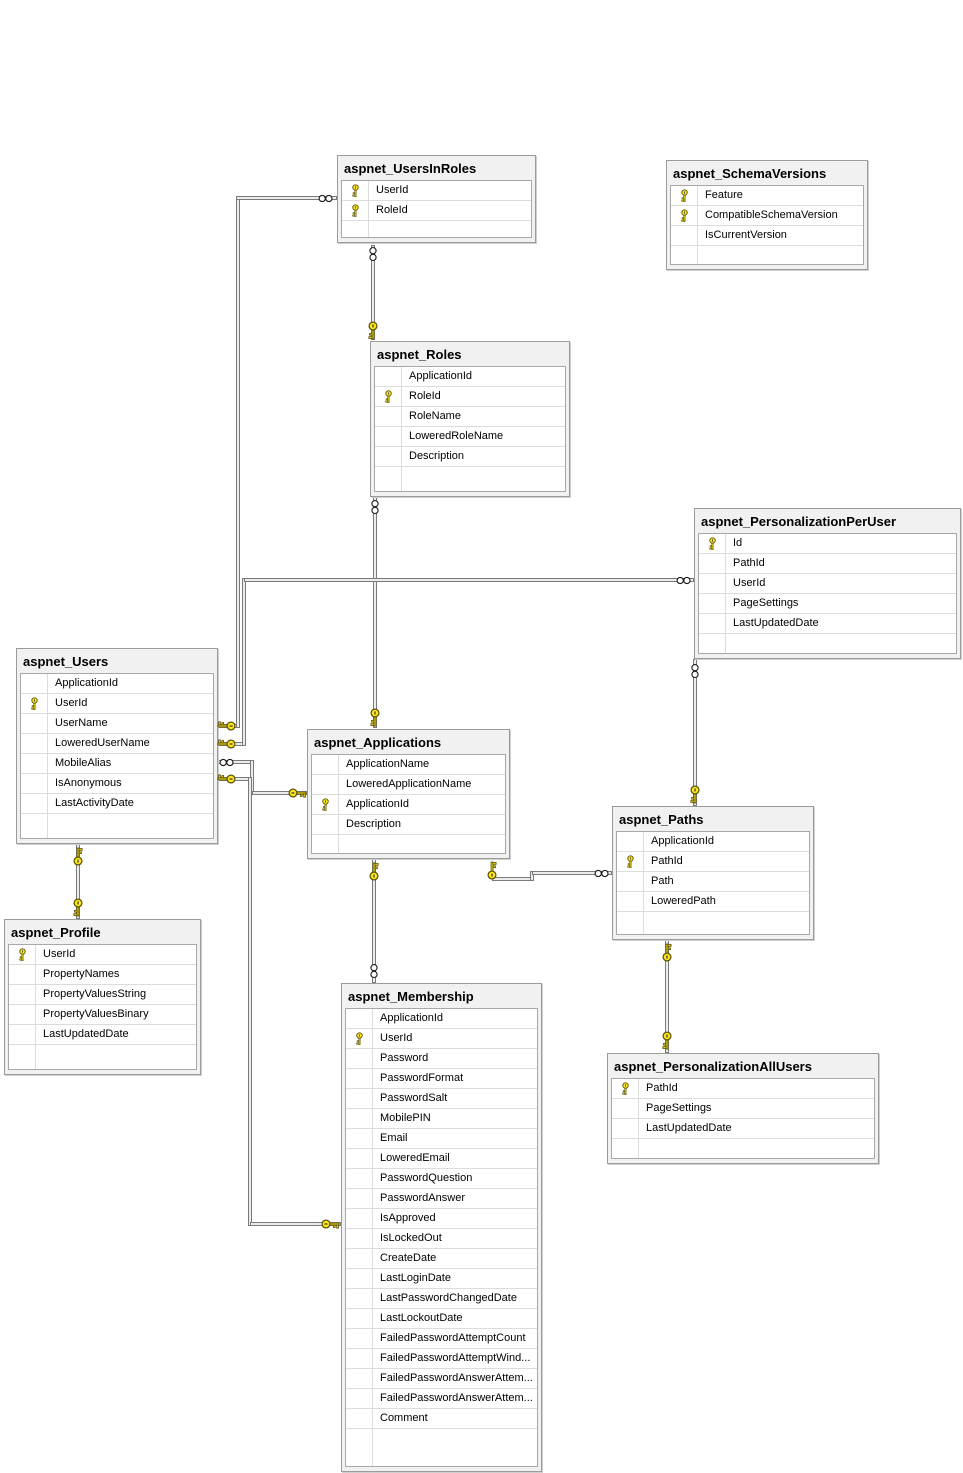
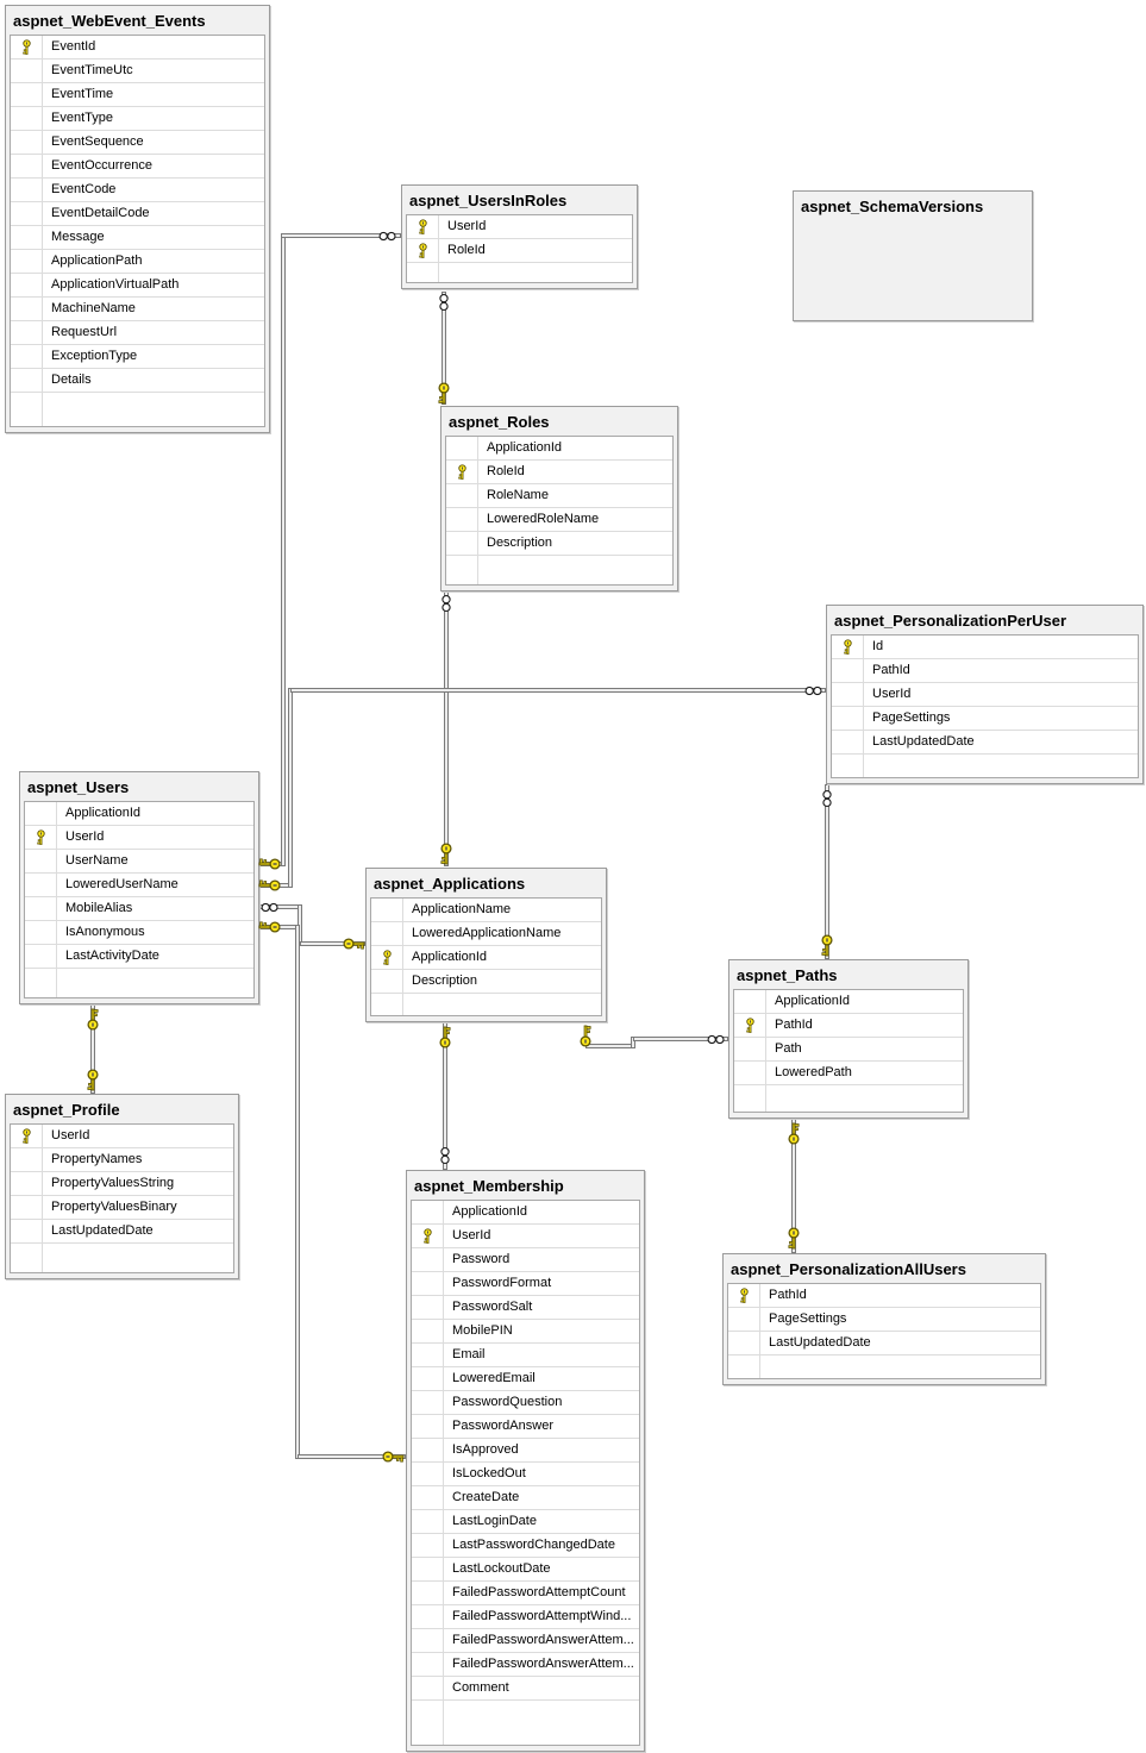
+ aspnet_WebEvent_Events
+ EventId
+ EventTimeUtc
+ EventTime
+ EventType
+ EventSequence
+ EventOccurrence
+ EventCode
+ EventDetailCode
+ Message
+ ApplicationPath
+ ApplicationVirtualPath
+ MachineName
+ RequestUrl
+ ExceptionType
+ Details
  aspnet_UsersInRoles
  UserId
  RoleId
  aspnet_SchemaVersions
- Feature
- CompatibleSchemaVersion
- IsCurrentVersion
  aspnet_Roles
  ApplicationId
  RoleId
  RoleName
  LoweredRoleName
  Description
  aspnet_PersonalizationPerUser
  Id
  PathId
  UserId
  PageSettings
  LastUpdatedDate
  aspnet_Users
  ApplicationId
  UserId
  UserName
  LoweredUserName
  MobileAlias
  IsAnonymous
  LastActivityDate
  aspnet_Applications
  ApplicationName
  LoweredApplicationName
  ApplicationId
  Description
  aspnet_Paths
  ApplicationId
  PathId
  Path
  LoweredPath
  aspnet_Profile
  UserId
  PropertyNames
  PropertyValuesString
  PropertyValuesBinary
  LastUpdatedDate
  aspnet_Membership
  ApplicationId
  UserId
  Password
  PasswordFormat
  PasswordSalt
  MobilePIN
  Email
  LoweredEmail
  PasswordQuestion
  PasswordAnswer
  IsApproved
  IsLockedOut
  CreateDate
  LastLoginDate
  LastPasswordChangedDate
  LastLockoutDate
  FailedPasswordAttemptCount
  FailedPasswordAttemptWind...
  FailedPasswordAnswerAttem...
  FailedPasswordAnswerAttem...
  Comment
  aspnet_PersonalizationAllUsers
  PathId
  PageSettings
  LastUpdatedDate
